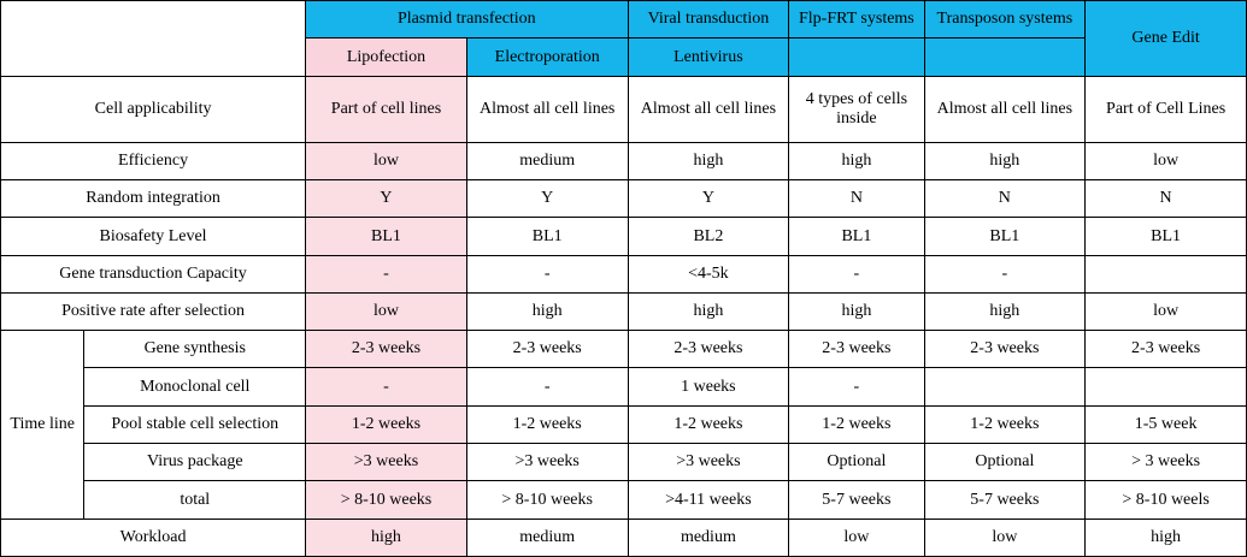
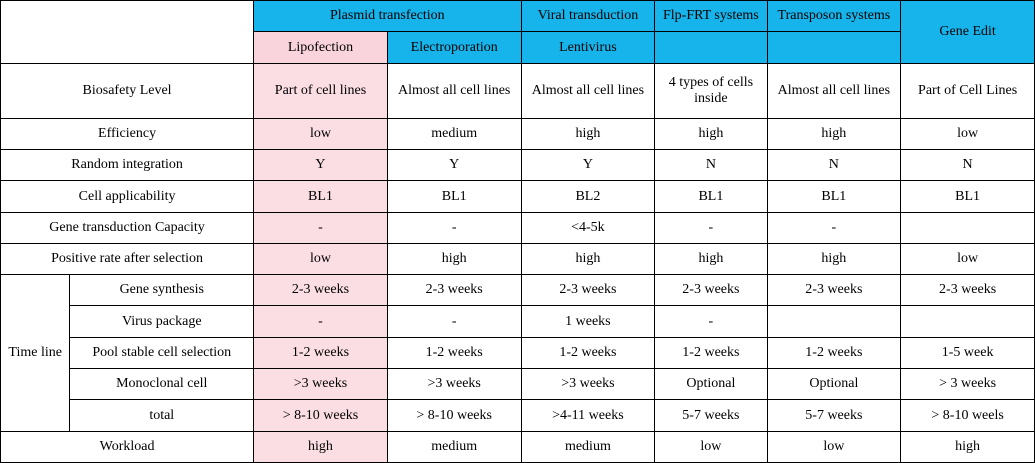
  	Plasmid transfection	Viral transduction	Flp-FRT systems	Transposon systems	Gene Edit
  Lipofection	Electroporation	Lentivirus
- Cell applicability	Part of cell lines	Almost all cell lines	Almost all cell lines	4 types of cells inside	Almost all cell lines	Part of Cell Lines
+ Biosafety Level	Part of cell lines	Almost all cell lines	Almost all cell lines	4 types of cells inside	Almost all cell lines	Part of Cell Lines
  Efficiency	low	medium	high	high	high	low
  Random integration	Y	Y	Y	N	N	N
- Biosafety Level	BL1	BL1	BL2	BL1	BL1	BL1
+ Cell applicability	BL1	BL1	BL2	BL1	BL1	BL1
  Gene transduction Capacity	-	-	<4-5k	-	-
  Positive rate after selection	low	high	high	high	high	low
  Time line	Gene synthesis	2-3 weeks	2-3 weeks	2-3 weeks	2-3 weeks	2-3 weeks	2-3 weeks
- Monoclonal cell	-	-	1 weeks	-
+ Virus package	-	-	1 weeks	-
  Pool stable cell selection	1-2 weeks	1-2 weeks	1-2 weeks	1-2 weeks	1-2 weeks	1-5 week
- Virus package	>3 weeks	>3 weeks	>3 weeks	Optional	Optional	> 3 weeks
+ Monoclonal cell	>3 weeks	>3 weeks	>3 weeks	Optional	Optional	> 3 weeks
  total	> 8-10 weeks	> 8-10 weeks	>4-11 weeks	5-7 weeks	5-7 weeks	> 8-10 weels
  Workload	high	medium	medium	low	low	high
